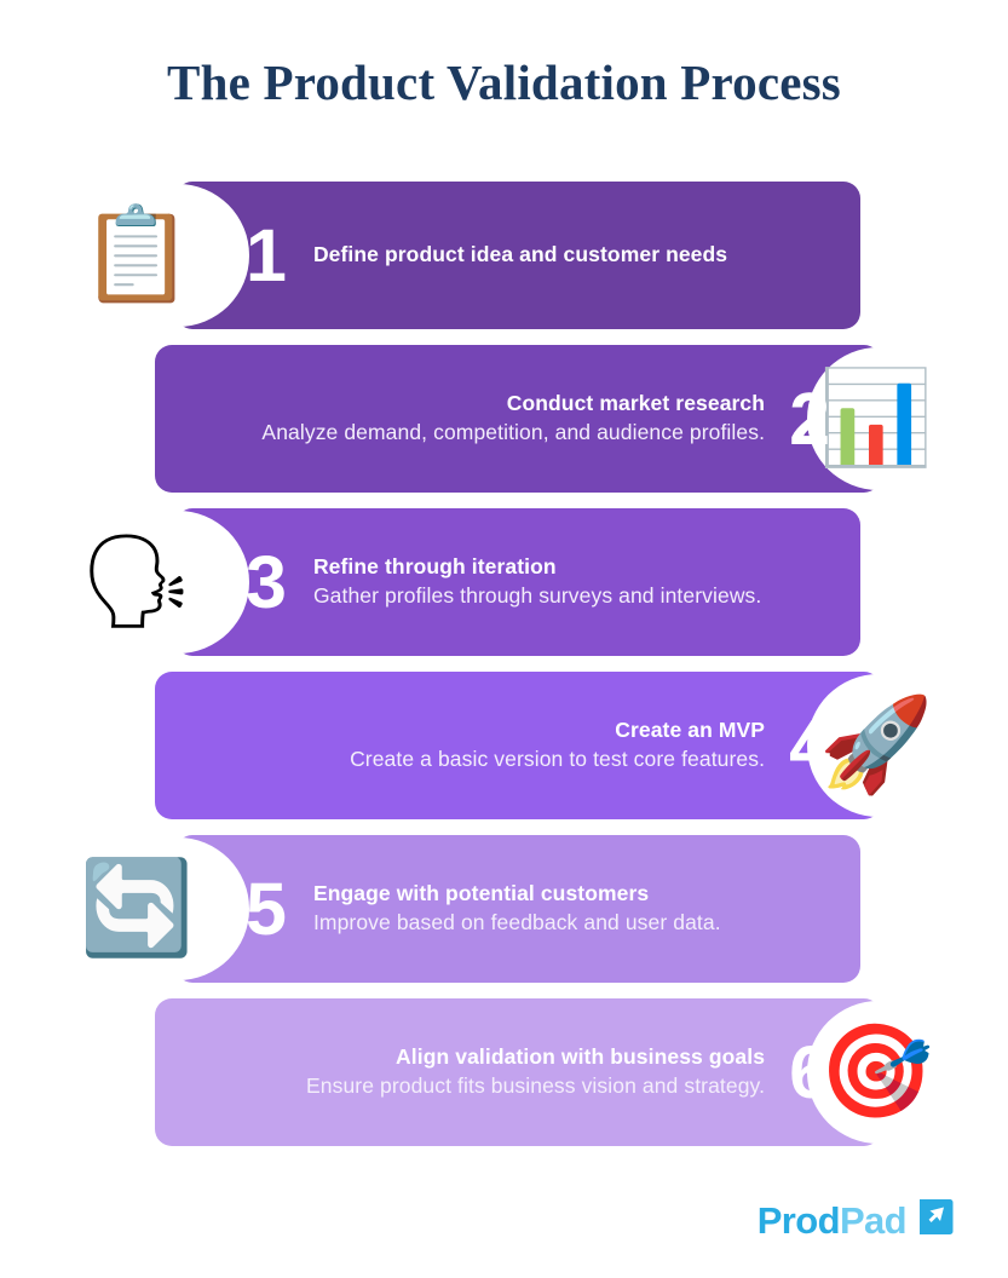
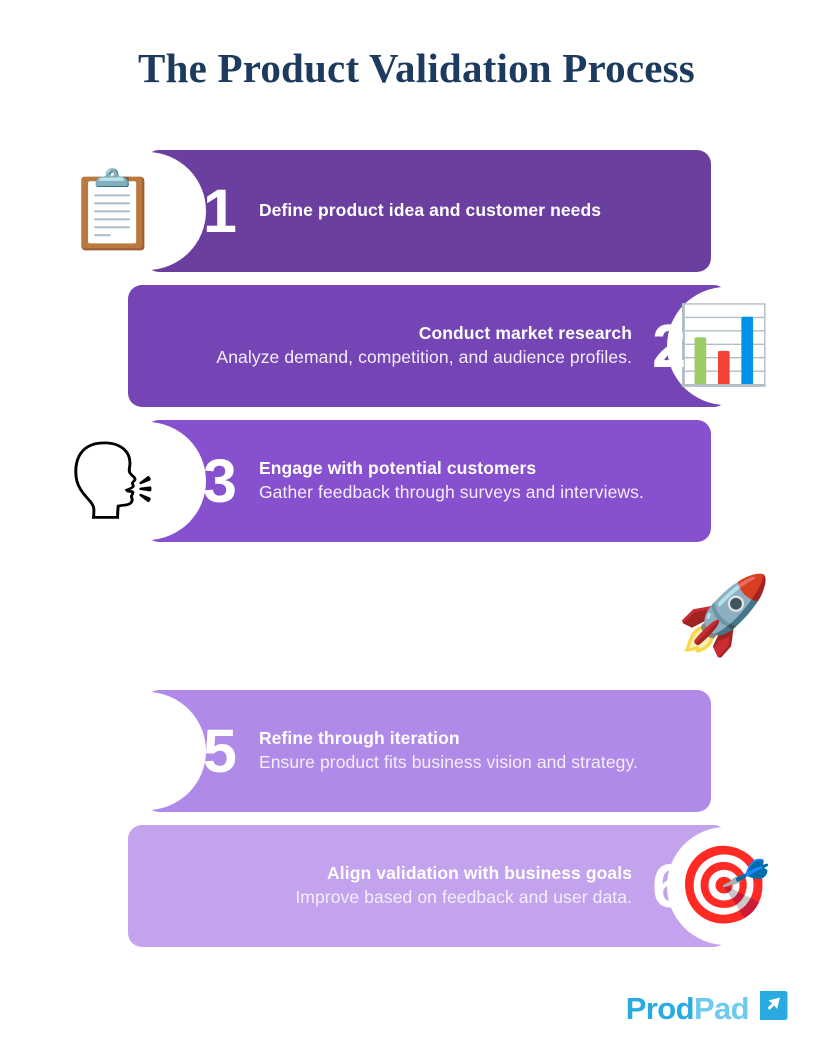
  The Product Validation Process
  📋
  1
  Define product idea and customer needs
  📊
  2
  Conduct market research
  Analyze demand, competition, and audience profiles.
  🗣
  3
- Refine through iteration
+ Engage with potential customers
- Gather profiles through surveys and interviews.
+ Gather feedback through surveys and interviews.
  🚀
- 4
- Create an MVP
- Create a basic version to test core features.
- 🔄
  5
- Engage with potential customers
+ Refine through iteration
- Improve based on feedback and user data.
+ Ensure product fits business vision and strategy.
  🎯
  6
  Align validation with business goals
- Ensure product fits business vision and strategy.
+ Improve based on feedback and user data.
  ProdPad
